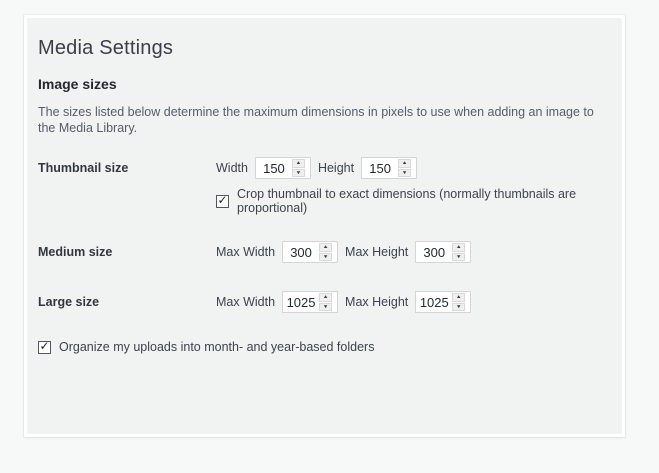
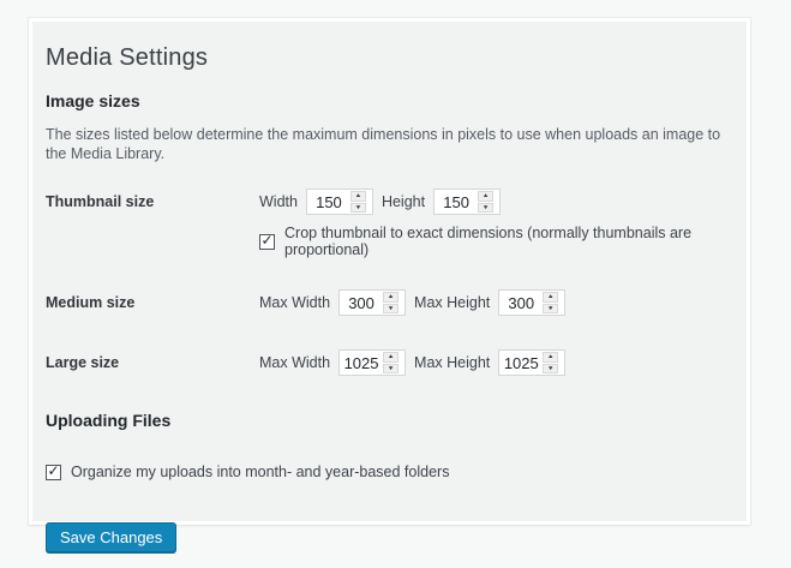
  Media Settings
  Image sizes
- The sizes listed below determine the maximum dimensions in pixels to use when adding an image to the Media Library.
+ The sizes listed below determine the maximum dimensions in pixels to use when uploads an image to the Media Library.
  Thumbnail size
  Width
  150
  Height
  150
  ✓
  Crop thumbnail to exact dimensions (normally thumbnails are proportional)
  Medium size
  Max Width
  300
  Max Height
  300
  Large size
  Max Width
  1025
  Max Height
  1025
+ Uploading Files
  ✓
  Organize my uploads into month- and year-based folders
+ Save Changes
